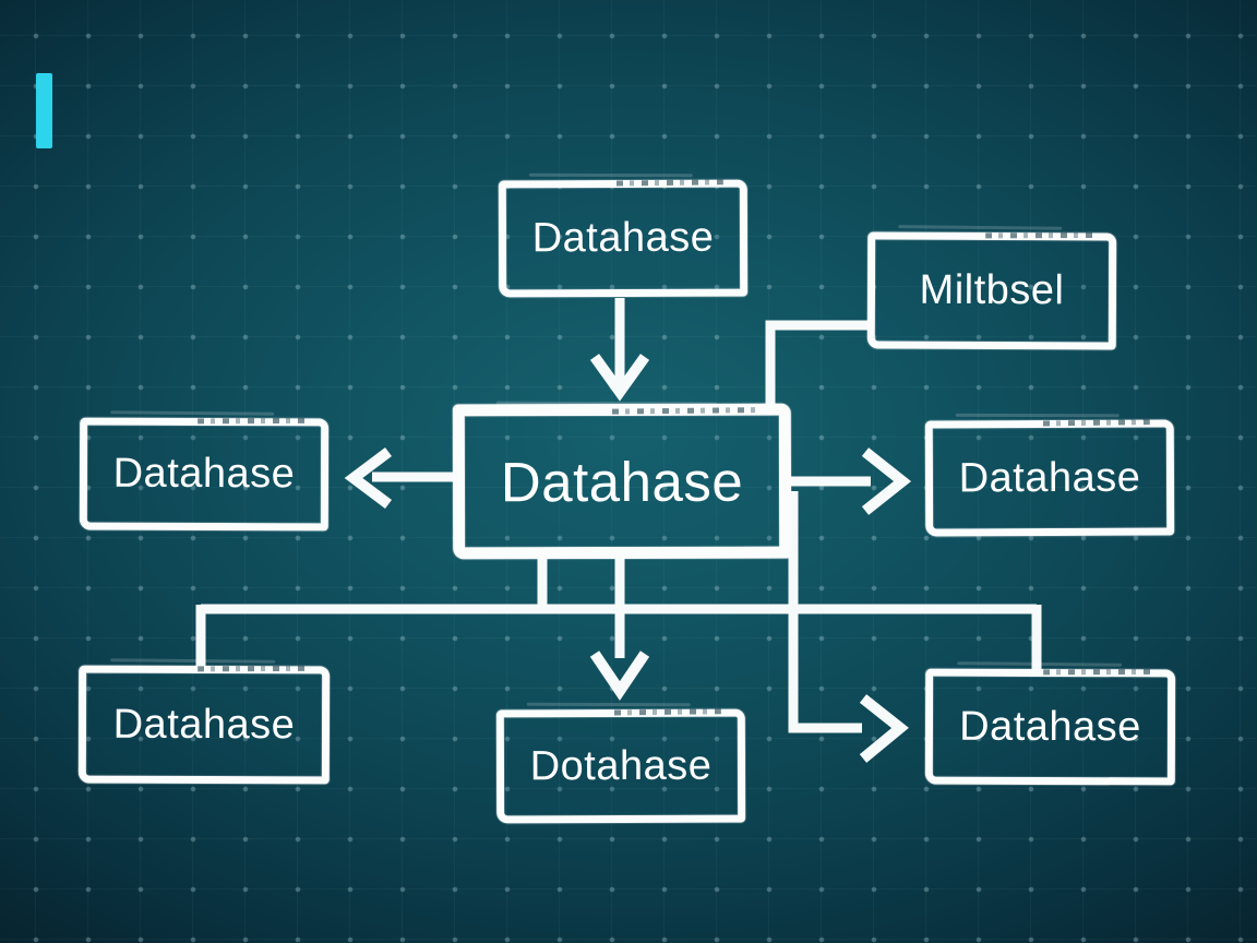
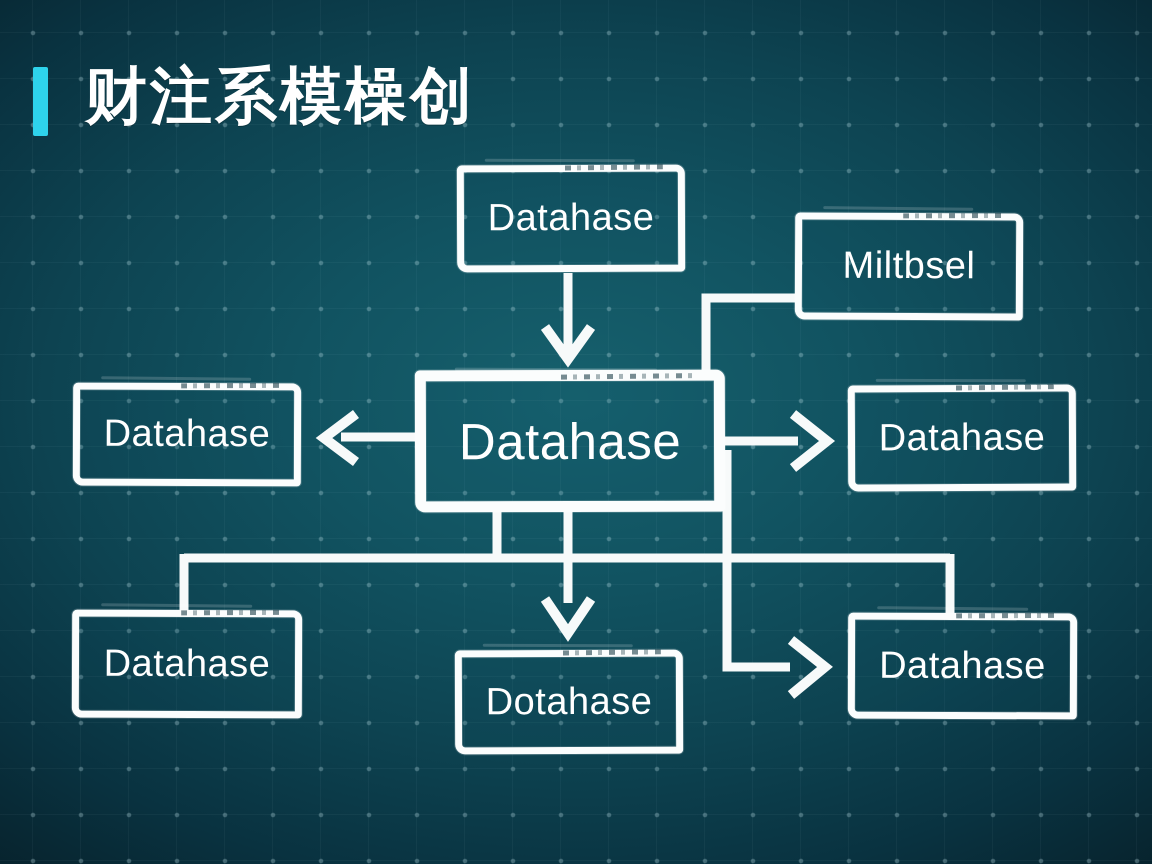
+ 财注系模橾创
  Datahase
  Miltbsel
  Datahase
  Datahase
  Datahase
  Datahase
  Dotahase
  Datahase
